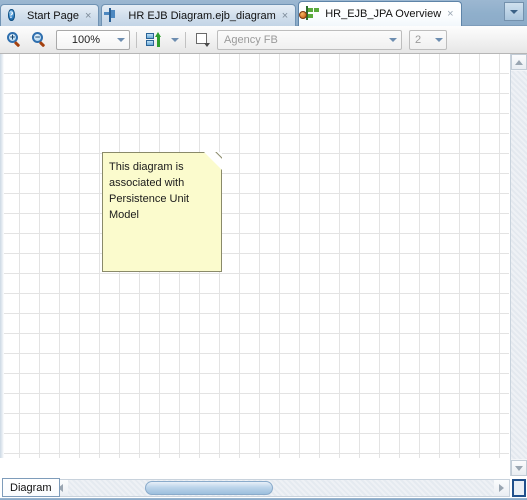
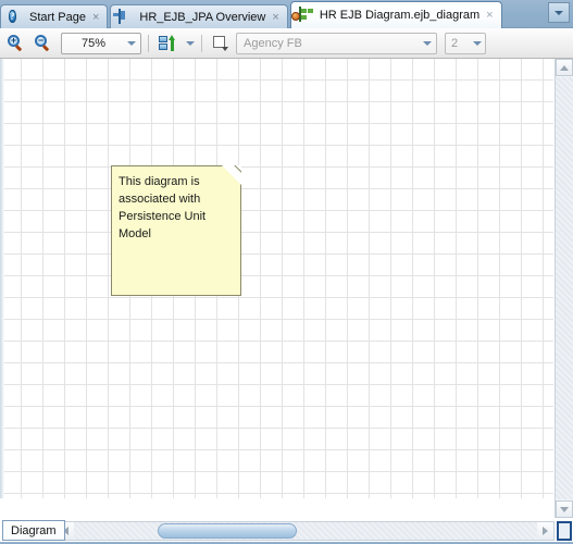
  ?
  Start Page
  ×
- HR EJB Diagram.ejb_diagram
+ HR_EJB_JPA Overview
  ×
- HR_EJB_JPA Overview
+ HR EJB Diagram.ejb_diagram
  ×
  +
  −
- 100%
+ 75%
  Agency FB
  2
  This diagram is
  associated with
  Persistence Unit
  Model
  Diagram
